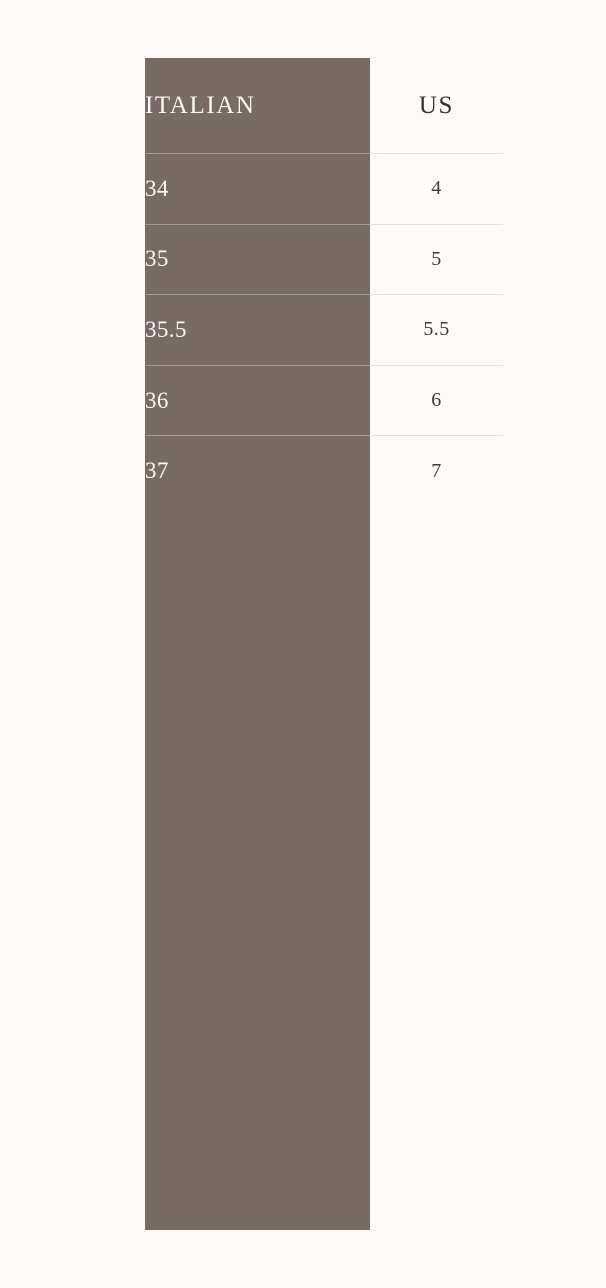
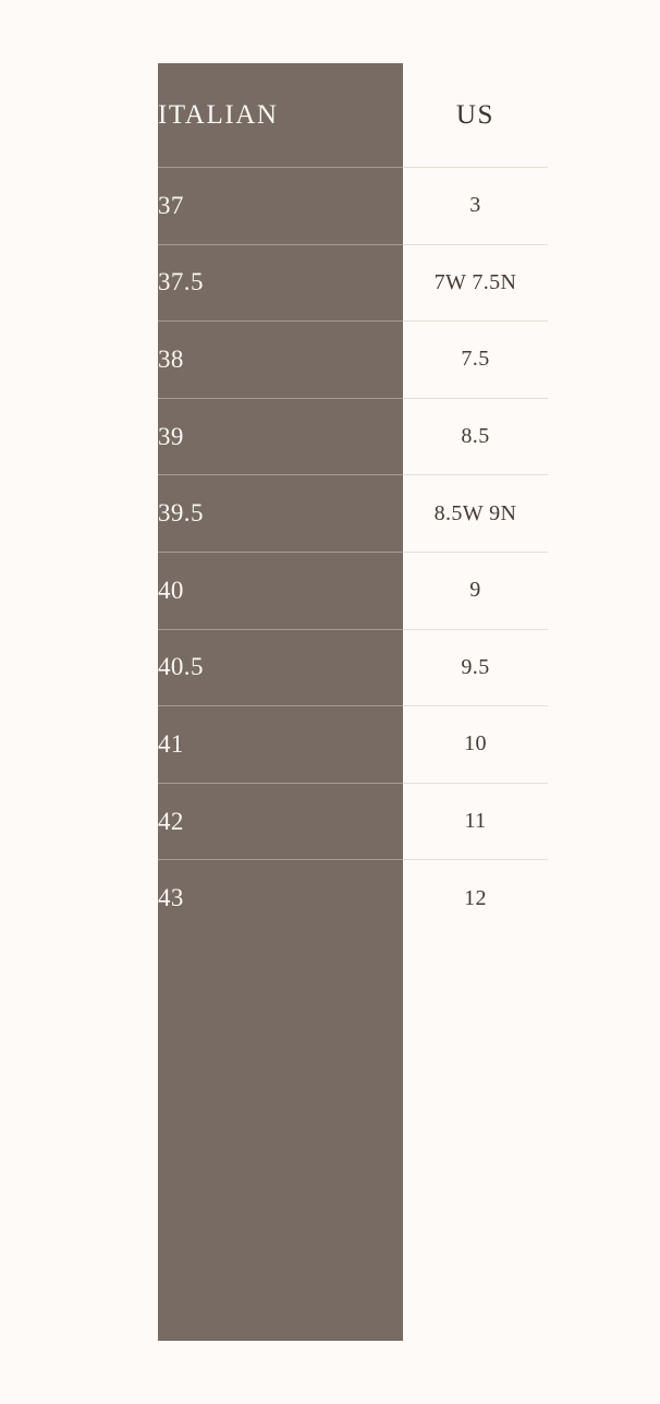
  ITALIAN	US
- 34	4
- 35	5
- 35.5	5.5
- 36	6
- 37	7
+ 37	3
+ 37.5	7W 7.5N
+ 38	7.5
+ 39	8.5
+ 39.5	8.5W 9N
+ 40	9
+ 40.5	9.5
+ 41	10
+ 42	11
+ 43	12
